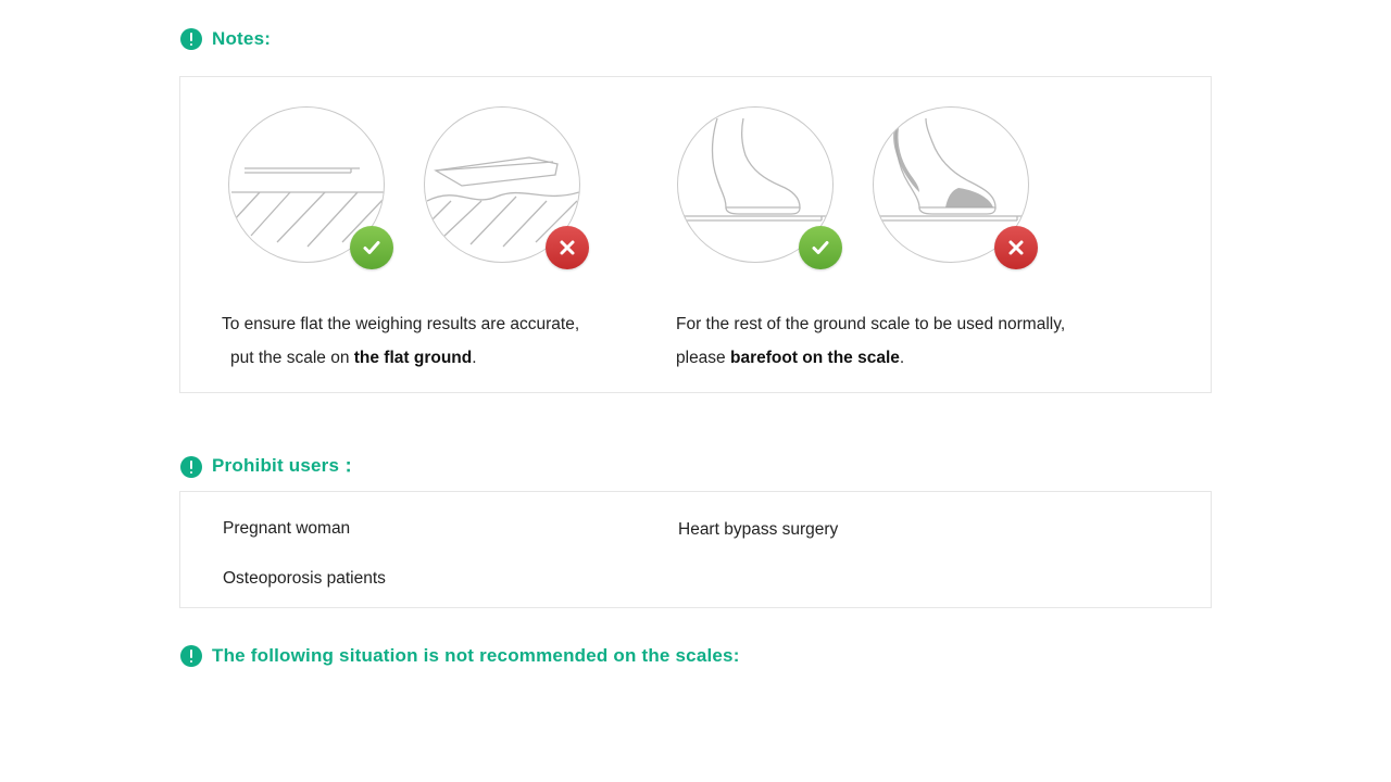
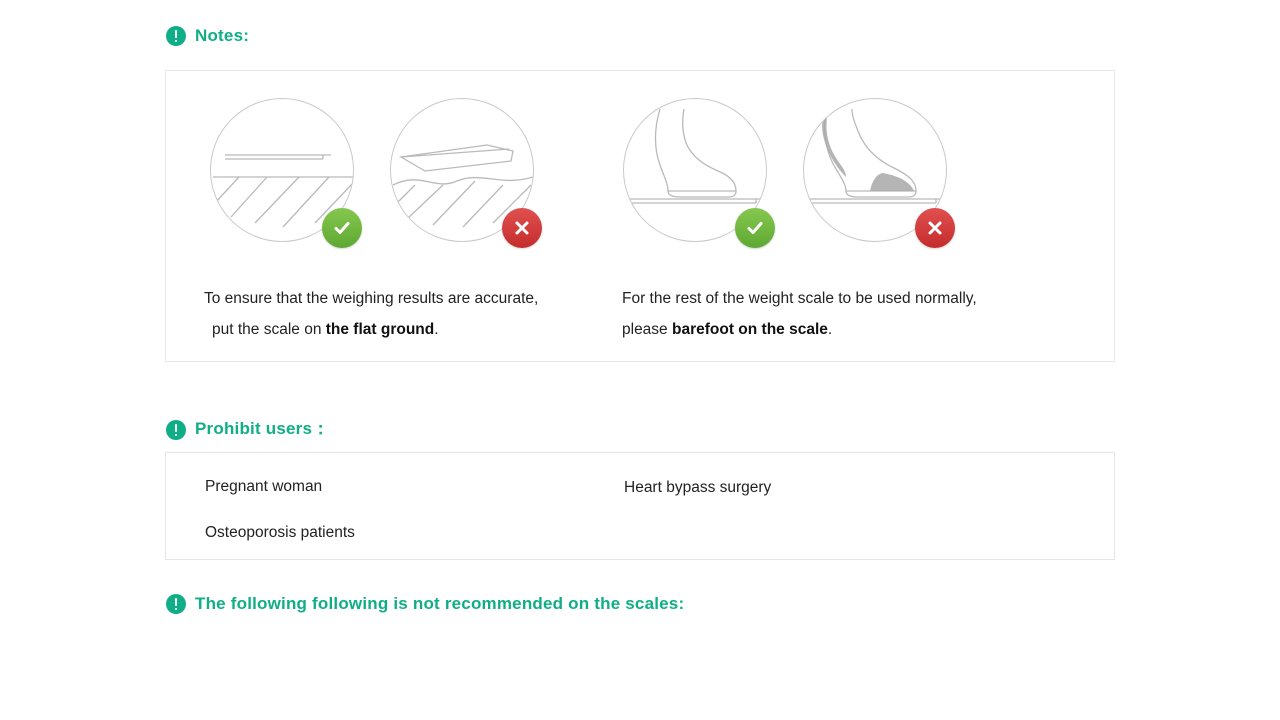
  Notes:
- To ensure flat the weighing results are accurate,
+ To ensure that the weighing results are accurate,
  put the scale on the flat ground.
- For the rest of the ground scale to be used normally,
+ For the rest of the weight scale to be used normally,
  please barefoot on the scale.
  Prohibit users：
  Pregnant woman
  Osteoporosis patients
  Heart bypass surgery
- The following situation is not recommended on the scales:
+ The following following is not recommended on the scales:
